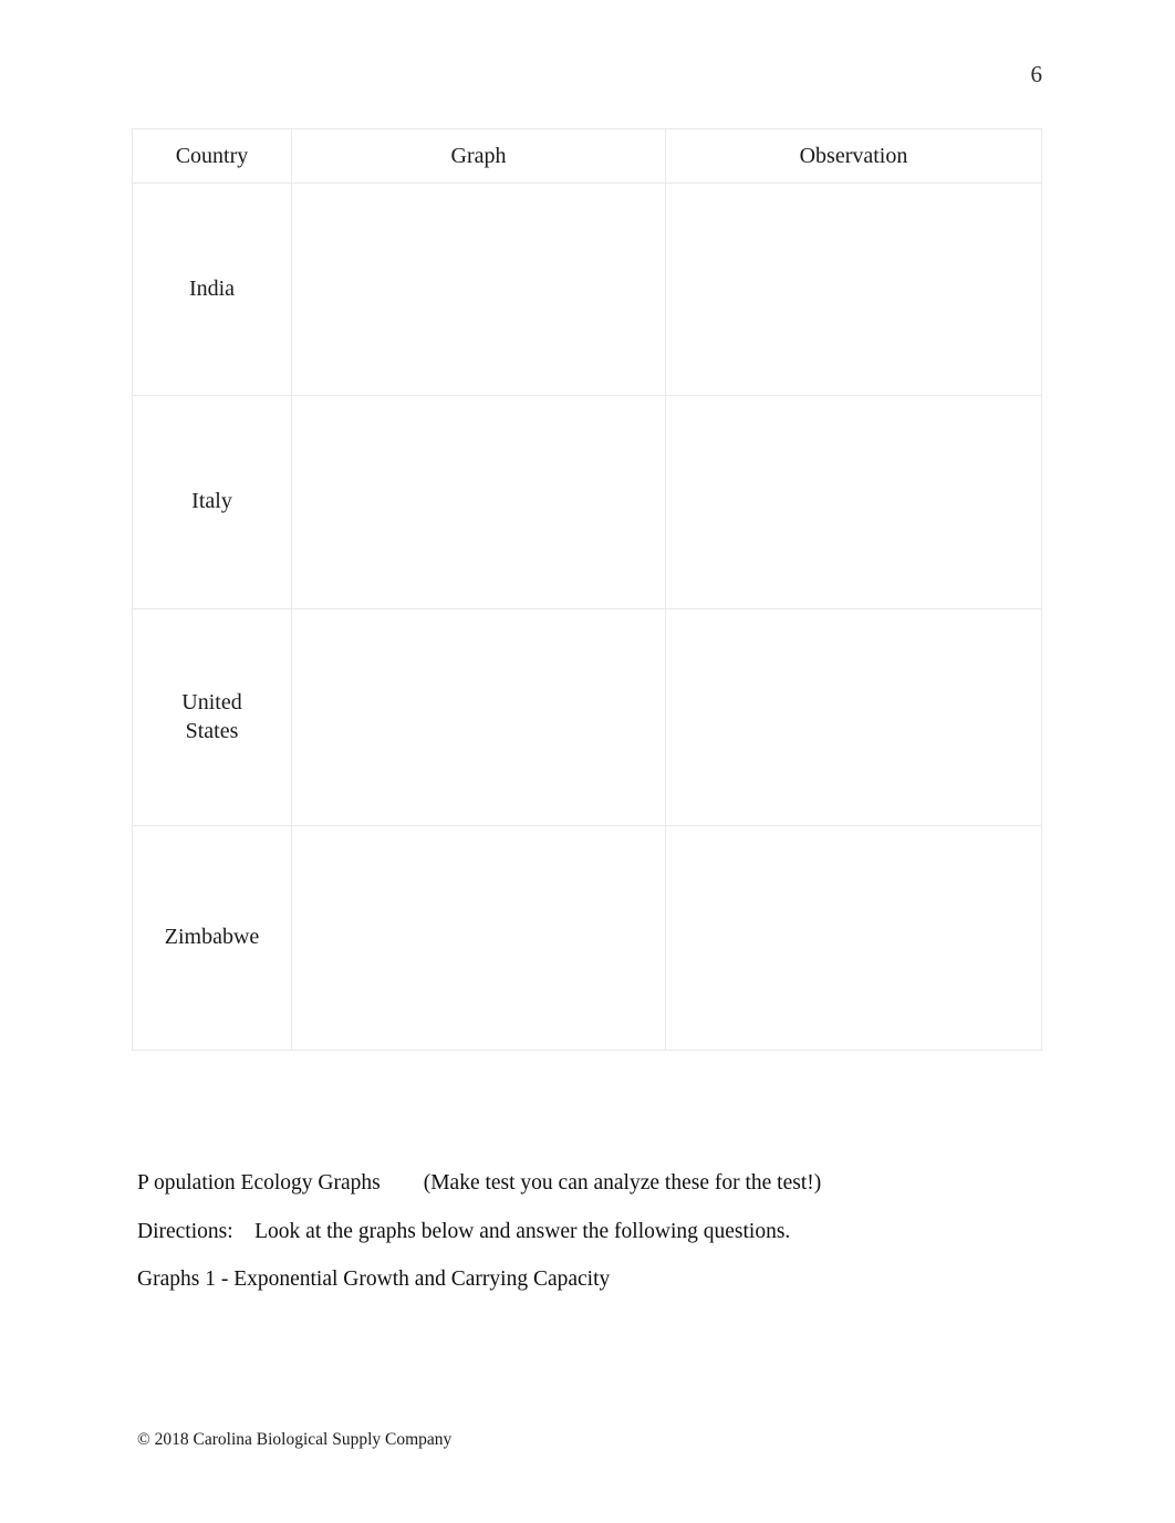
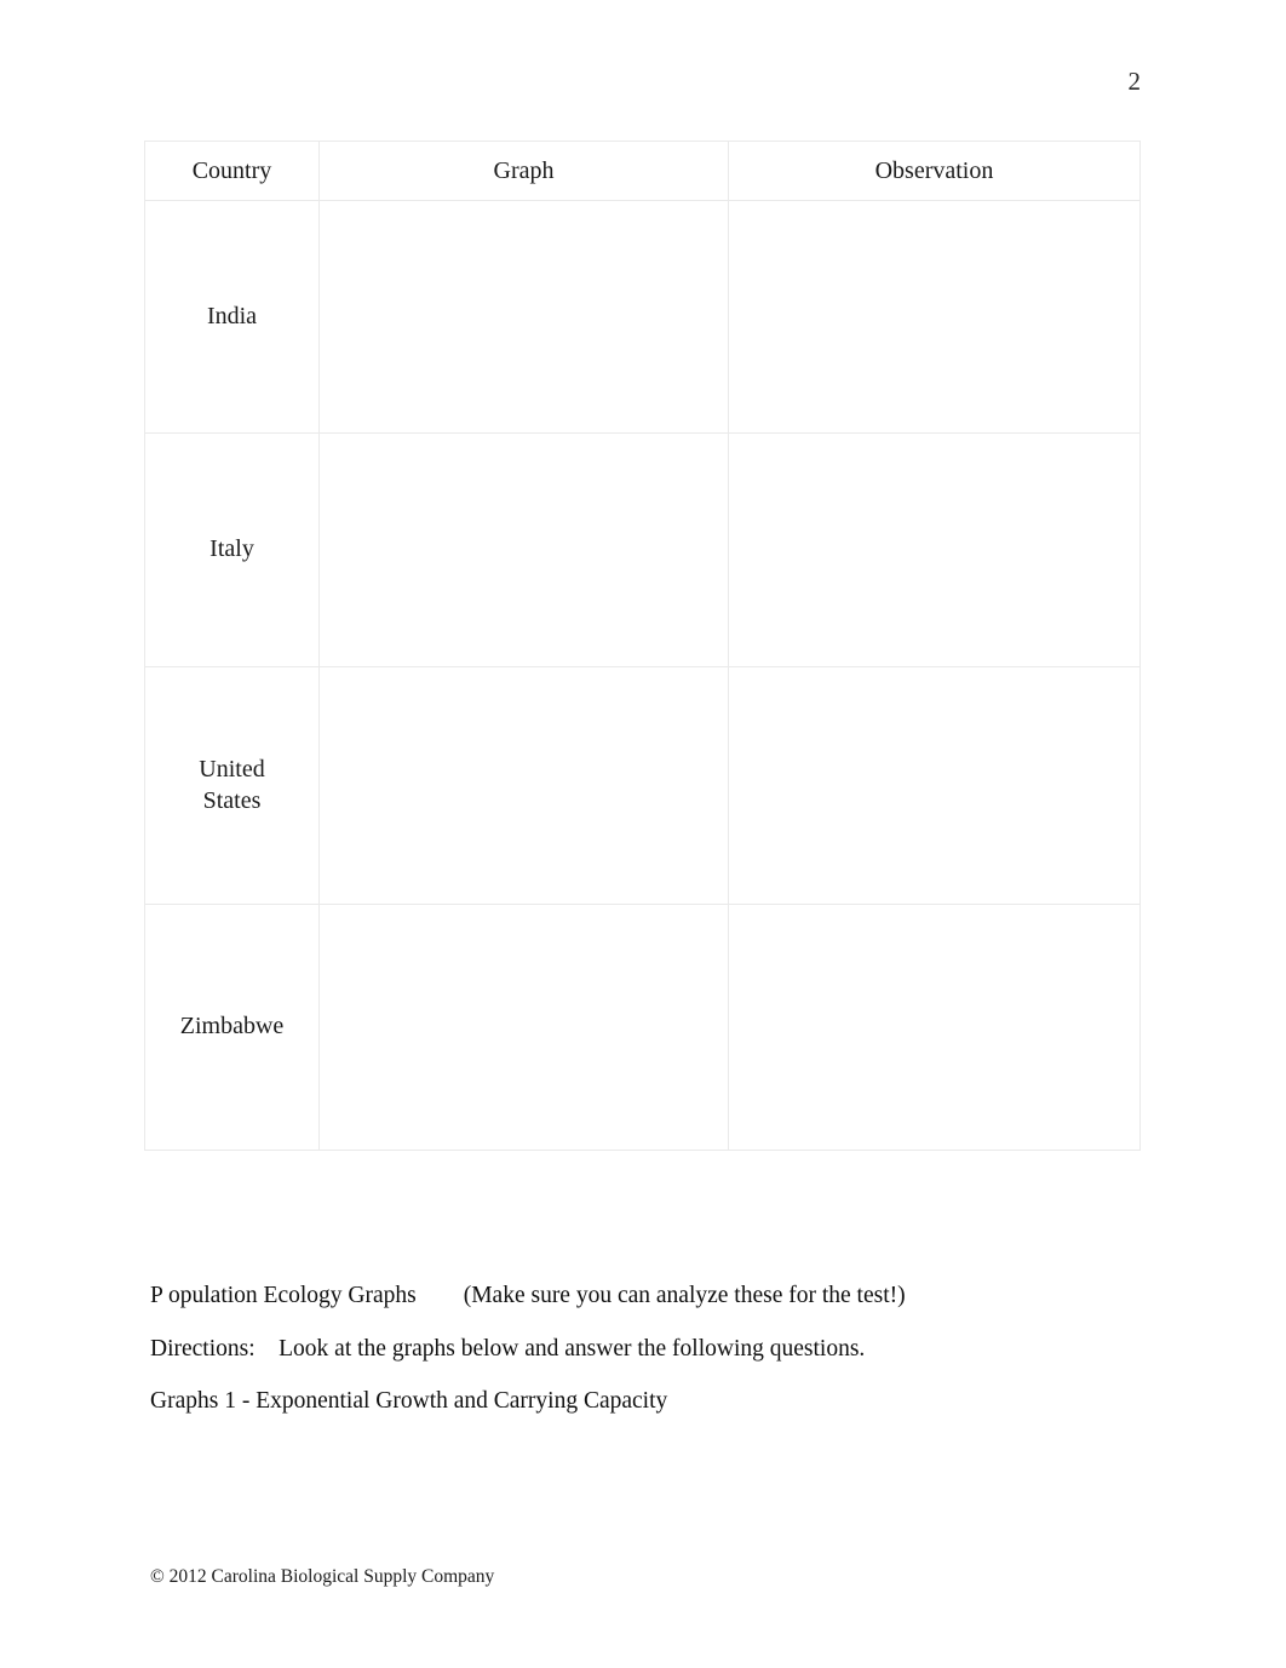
- 6
+ 2
  Country	Graph	Observation
  India
  Italy
  UnitedStates
  Zimbabwe
- P opulation Ecology Graphs (Make test you can analyze these for the test!)
+ P opulation Ecology Graphs (Make sure you can analyze these for the test!)
  Directions: Look at the graphs below and answer the following questions.
  Graphs 1 - Exponential Growth and Carrying Capacity
- © 2018 Carolina Biological Supply Company
+ © 2012 Carolina Biological Supply Company
